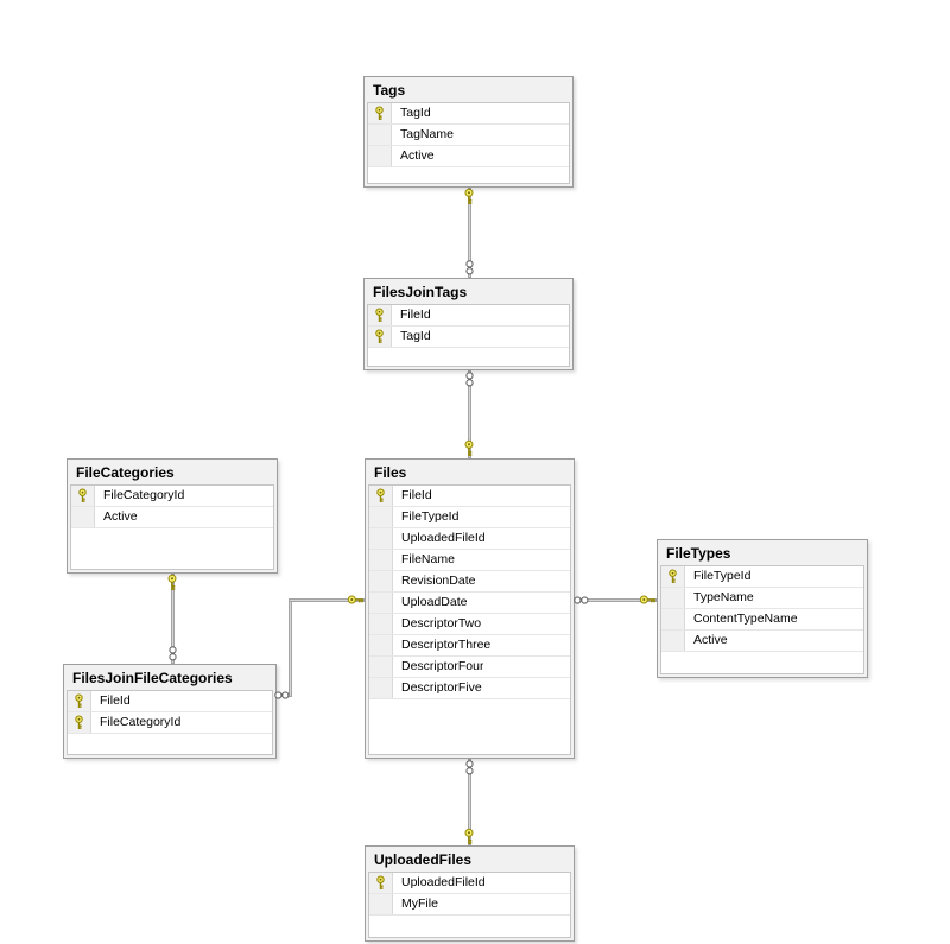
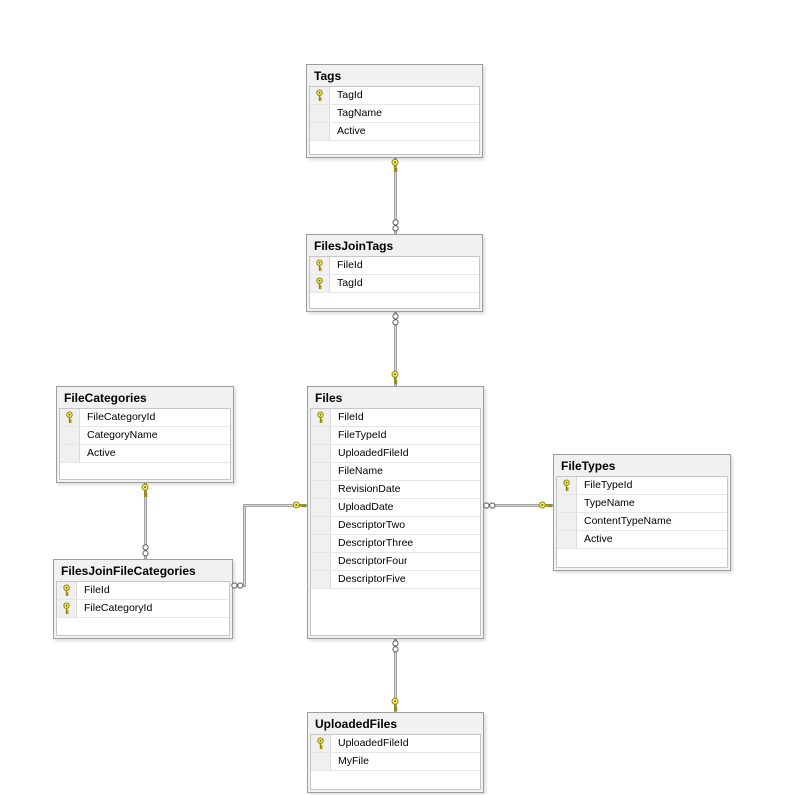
  Tags
  TagId
  TagName
  Active
  FilesJoinTags
  FileId
  TagId
  Files
  FileId
  FileTypeId
  UploadedFileId
  FileName
  RevisionDate
  UploadDate
  DescriptorTwo
  DescriptorThree
  DescriptorFour
  DescriptorFive
  FileCategories
  FileCategoryId
+ CategoryName
  Active
  FilesJoinFileCategories
  FileId
  FileCategoryId
  FileTypes
  FileTypeId
  TypeName
  ContentTypeName
  Active
  UploadedFiles
  UploadedFileId
  MyFile
